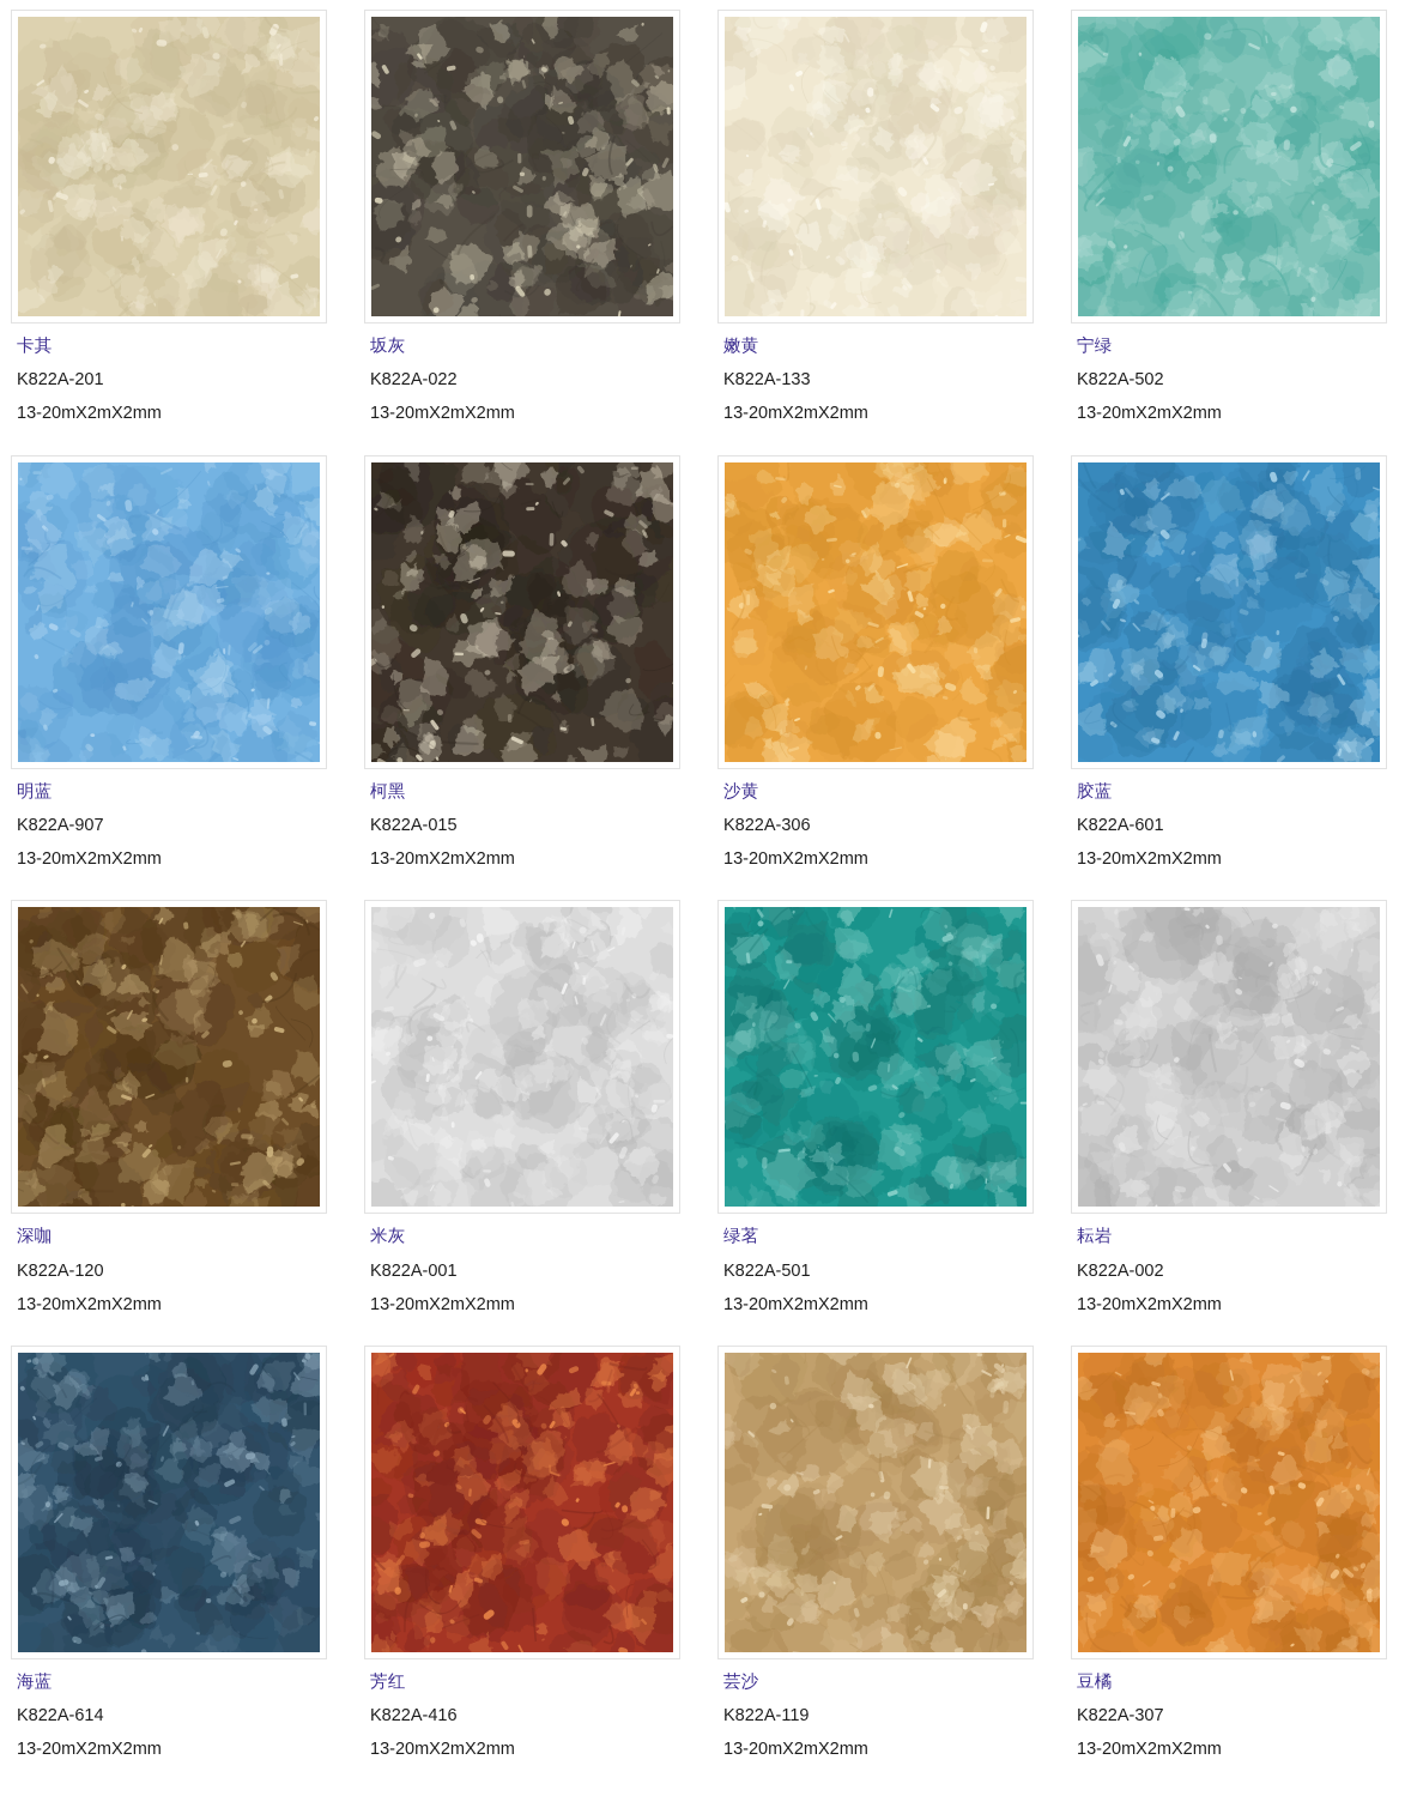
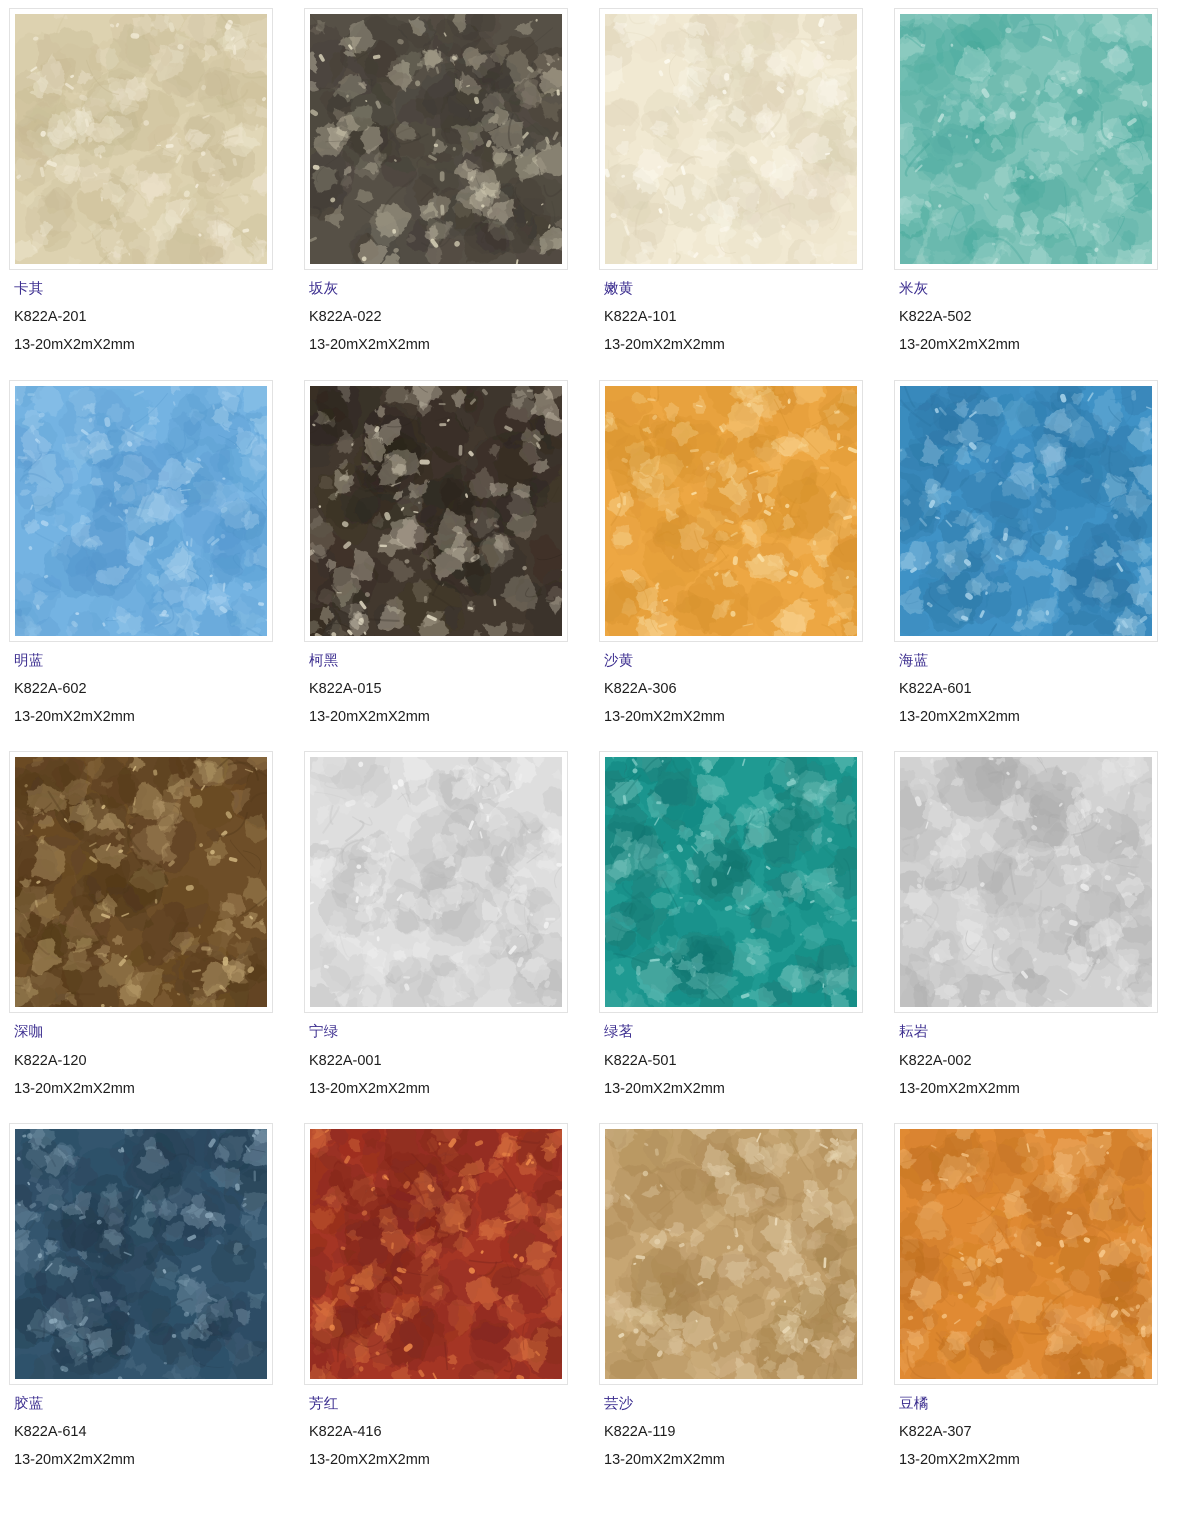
  卡其
  K822A-201
  13-20mX2mX2mm
  坂灰
  K822A-022
  13-20mX2mX2mm
  嫩黄
- K822A-133
+ K822A-101
  13-20mX2mX2mm
- 宁绿
+ 米灰
  K822A-502
  13-20mX2mX2mm
  明蓝
- K822A-907
+ K822A-602
  13-20mX2mX2mm
  柯黑
  K822A-015
  13-20mX2mX2mm
  沙黄
  K822A-306
  13-20mX2mX2mm
- 胶蓝
+ 海蓝
  K822A-601
  13-20mX2mX2mm
  深咖
  K822A-120
  13-20mX2mX2mm
- 米灰
+ 宁绿
  K822A-001
  13-20mX2mX2mm
  绿茗
  K822A-501
  13-20mX2mX2mm
  耘岩
  K822A-002
  13-20mX2mX2mm
- 海蓝
+ 胶蓝
  K822A-614
  13-20mX2mX2mm
  芳红
  K822A-416
  13-20mX2mX2mm
  芸沙
  K822A-119
  13-20mX2mX2mm
  豆橘
  K822A-307
  13-20mX2mX2mm
